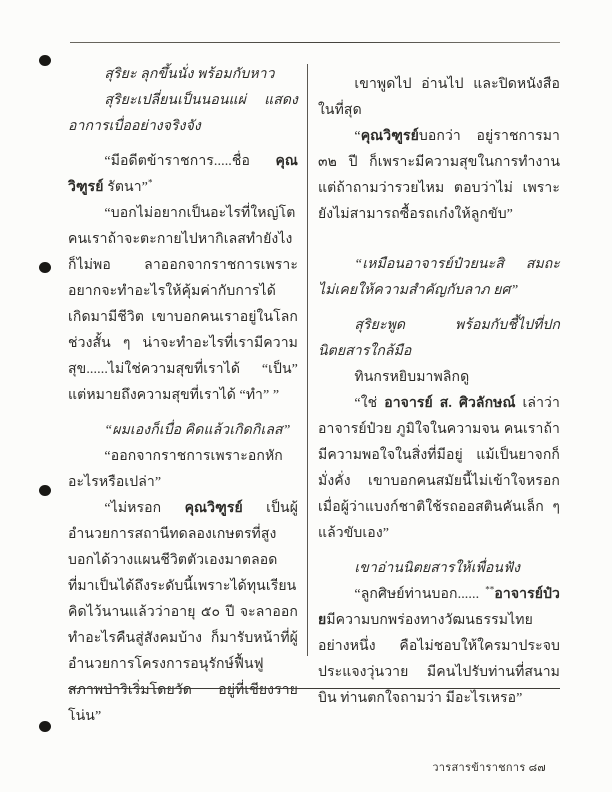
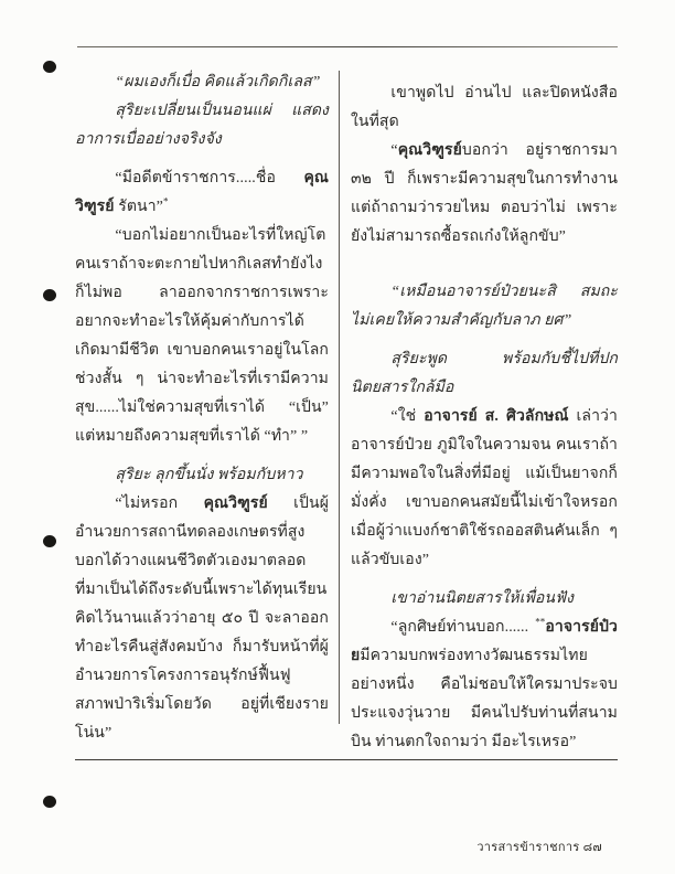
- สุริยะ ลุกขึ้นนั่ง พร้อมกับหาว
+ “ผมเองก็เบื่อ คิดแล้วเกิดกิเลส”
  สุริยะเปลี่ยนเป็นนอนแผ่ แสดงอาการเบื่ออย่างจริงจัง
  “มีอดีตข้าราชการ.....ชื่อ คุณวิฑูรย์ รัตนา”*
  “บอกไม่อยากเป็นอะไรที่ใหญ่โต คนเราถ้าจะตะกายไปหากิเลสทำยังไงก็ไม่พอ ลาออกจากราชการเพราะอยากจะทำอะไรให้คุ้มค่ากับการได้เกิดมามีชีวิต เขาบอกคนเราอยู่ในโลกช่วงสั้น ๆ น่าจะทำอะไรที่เรามีความสุข......ไม่ใช่ความสุขที่เราได้ “เป็น” แต่หมายถึงความสุขที่เราได้ “ทำ” ”
- “ผมเองก็เบื่อ คิดแล้วเกิดกิเลส”
+ สุริยะ ลุกขึ้นนั่ง พร้อมกับหาว
- “ออกจากราชการเพราะอกหักอะไรหรือเปล่า”
  “ไม่หรอก คุณวิฑูรย์ เป็นผู้อำนวยการสถานีทดลองเกษตรที่สูง บอกได้วางแผนชีวิตตัวเองมาตลอด ที่มาเป็นได้ถึงระดับนี้เพราะได้ทุนเรียน คิดไว้นานแล้วว่าอายุ ๕๐ ปี จะลาออก ทำอะไรคืนสู่สังคมบ้าง ก็มารับหน้าที่ผู้อำนวยการโครงการอนุรักษ์ฟื้นฟูสภาพป่าริเริ่มโดยวัด อยู่ที่เชียงรายโน่น”
  เขาพูดไป อ่านไป และปิดหนังสือในที่สุด
  “คุณวิฑูรย์บอกว่า อยู่ราชการมา ๓๒ ปี ก็เพราะมีความสุขในการทำงาน แต่ถ้าถามว่ารวยไหม ตอบว่าไม่ เพราะยังไม่สามารถซื้อรถเก๋งให้ลูกขับ”
  “เหมือนอาจารย์ป๋วยนะสิ สมถะ ไม่เคยให้ความสำคัญกับลาภ ยศ”
  สุริยะพูด พร้อมกับชี้ไปที่ปกนิตยสารใกล้มือ
- ทินกรหยิบมาพลิกดู
  “ใช่ อาจารย์ ส. ศิวลักษณ์ เล่าว่า อาจารย์ป๋วย ภูมิใจในความจน คนเราถ้ามีความพอใจในสิ่งที่มีอยู่ แม้เป็นยาจกก็มั่งคั่ง เขาบอกคนสมัยนี้ไม่เข้าใจหรอก เมื่อผู้ว่าแบงก์ชาติใช้รถออสตินคันเล็ก ๆ แล้วขับเอง”
  เขาอ่านนิตยสารให้เพื่อนฟัง
  “ลูกศิษย์ท่านบอก...... **อาจารย์ป๋วยมีความบกพร่องทางวัฒนธรรมไทยอย่างหนึ่ง คือไม่ชอบให้ใครมาประจบประแจงวุ่นวาย มีคนไปรับท่านที่สนามบิน ท่านตกใจถามว่า มีอะไรเหรอ”
  วารสารข้าราชการ ๘๗
